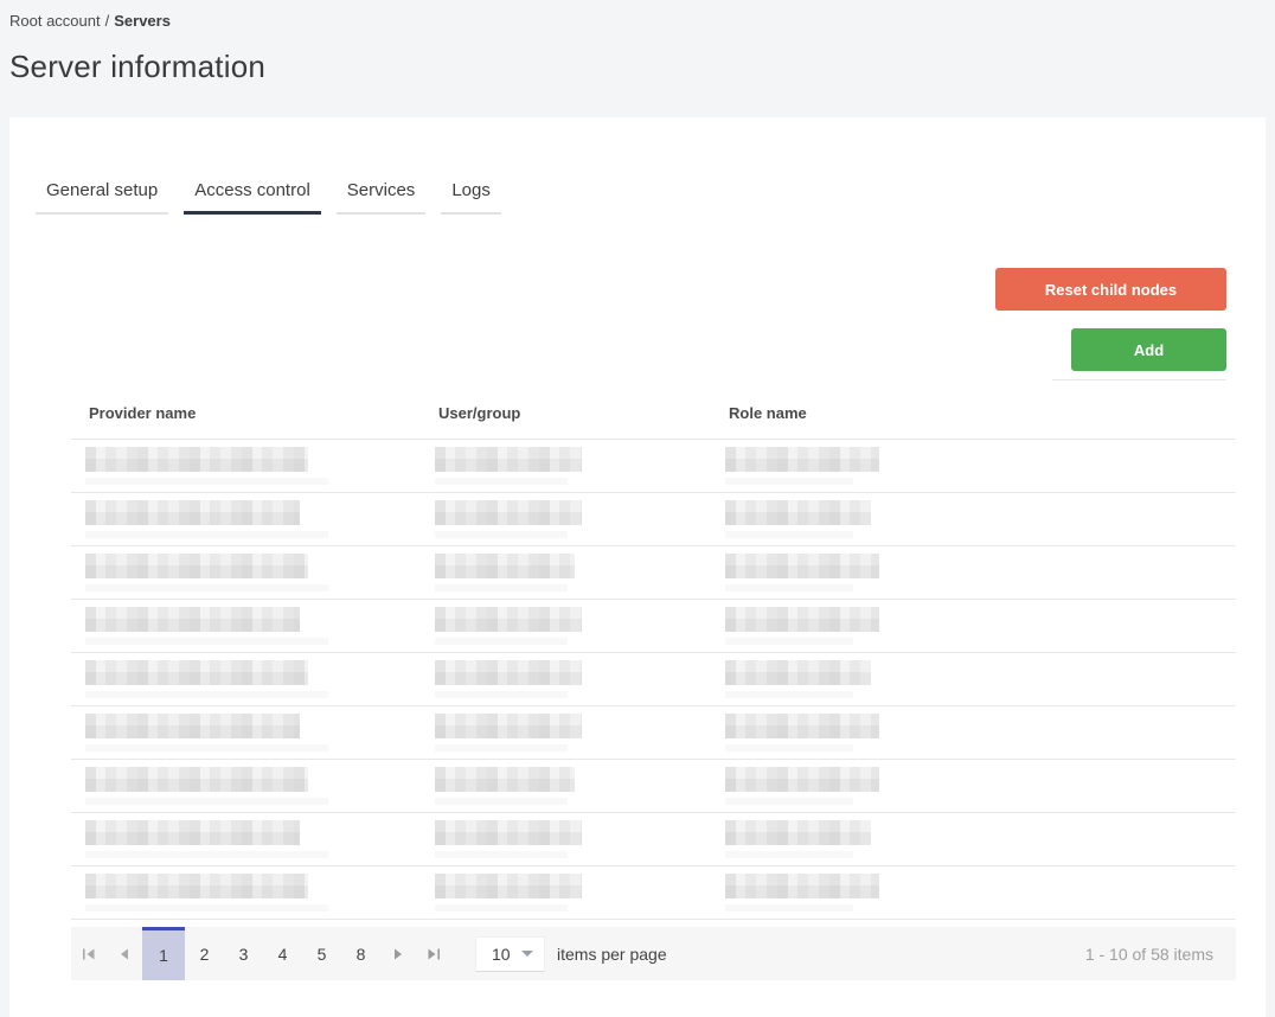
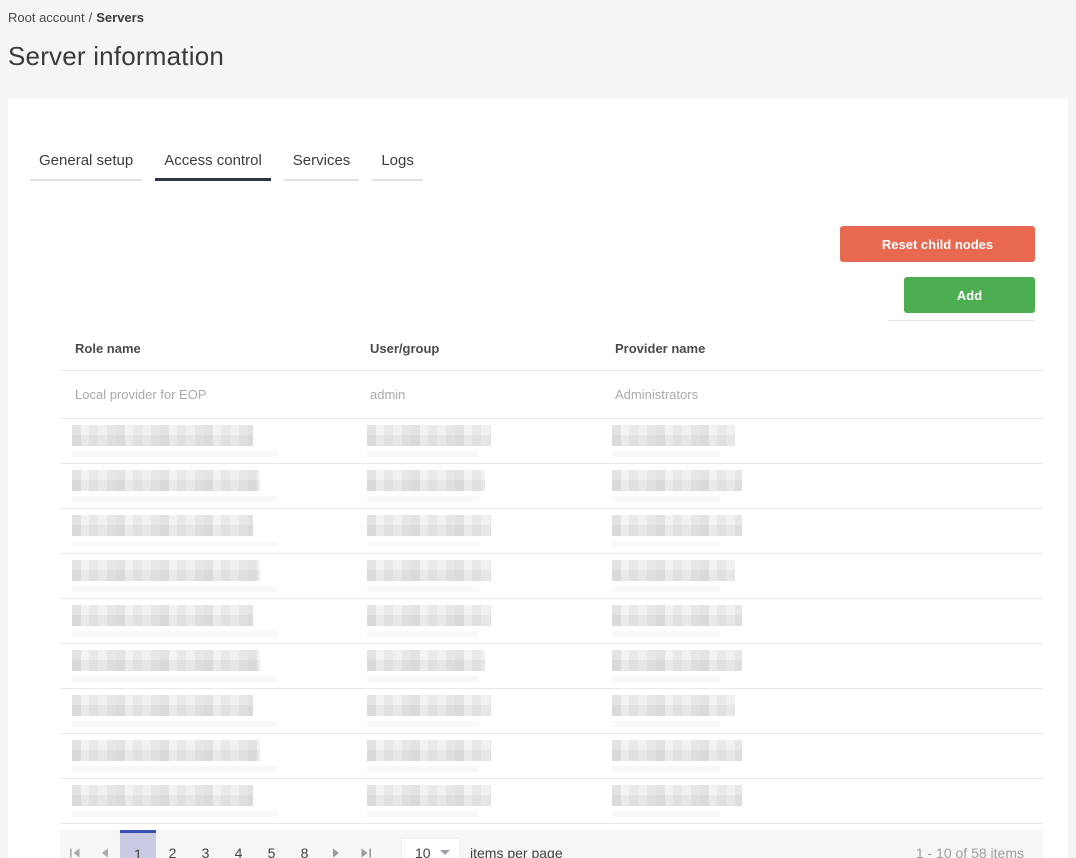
  Root account / Servers
  Server information
  General setup
  Access control
  Services
  Logs
  Reset child nodes
  Add
- Provider name
+ Role name
  User/group
- Role name
+ Provider name
+ Local provider for EOP
+ admin
+ Administrators
  1
  2
  3
  4
  5
  8
  10
  items per page
  1 - 10 of 58 items
